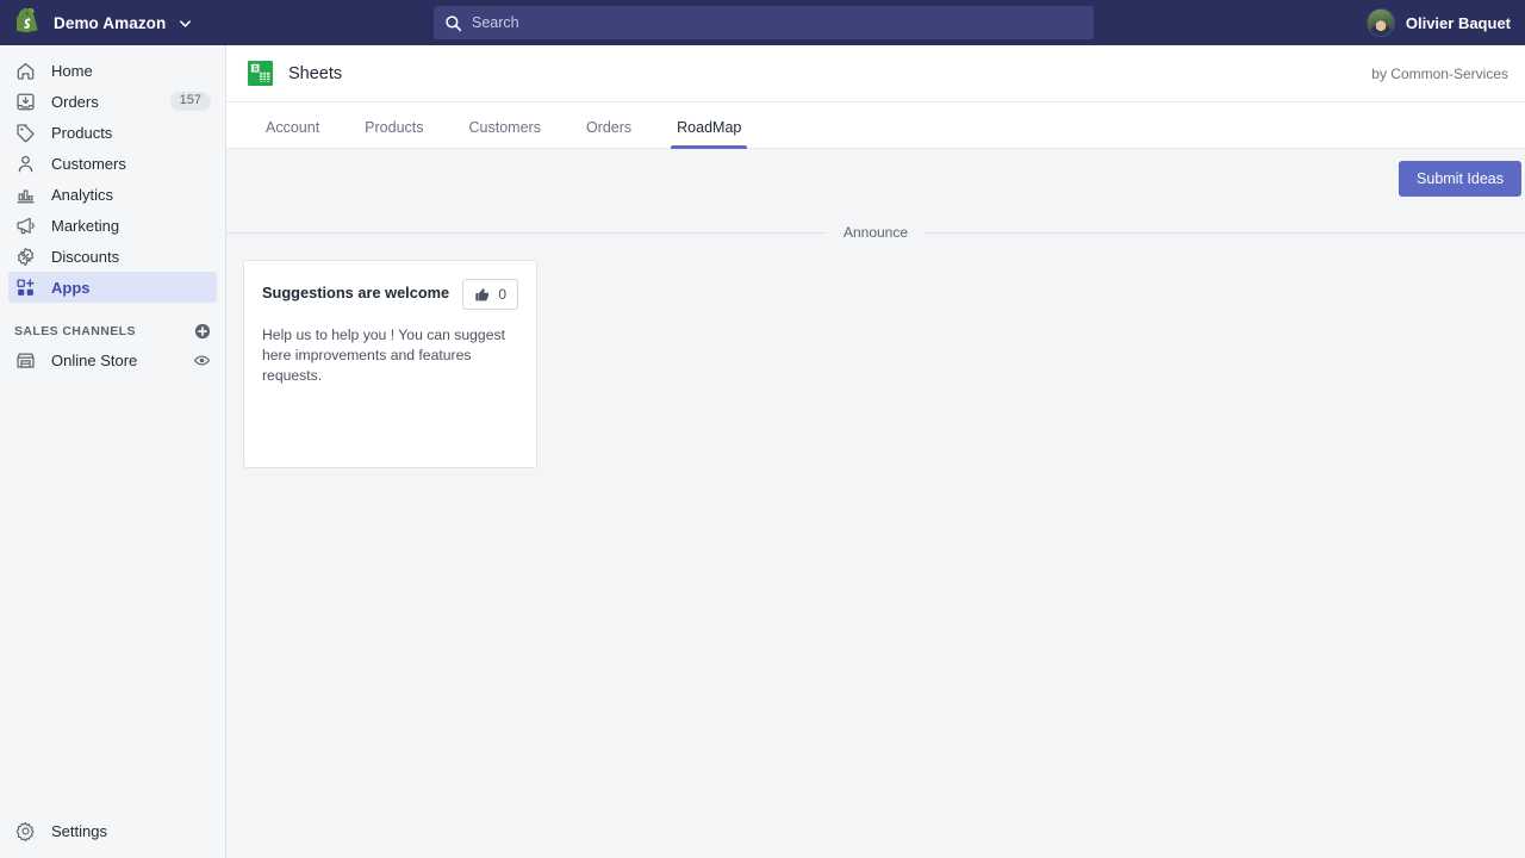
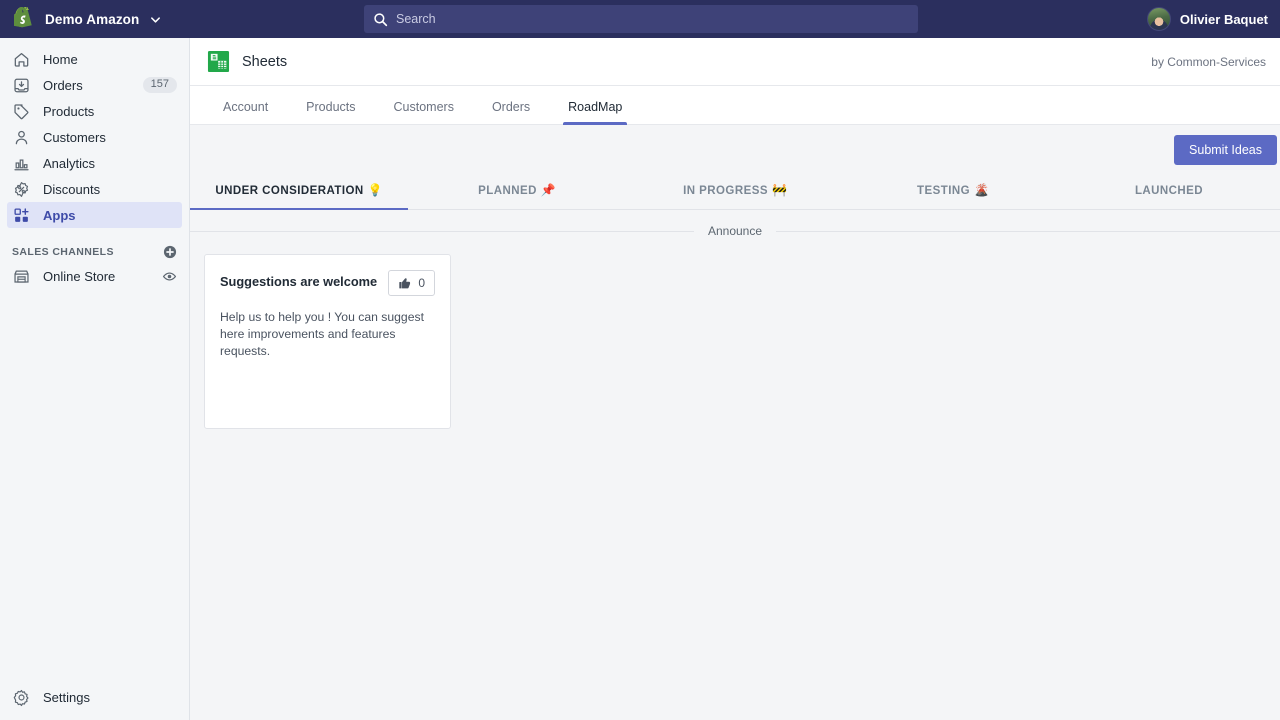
  Demo Amazon
  Search
  Olivier Baquet
  Home
  Orders
  157
  Products
  Customers
  Analytics
- Marketing
  Discounts
  Apps
  SALES CHANNELS
  Online Store
  Settings
  Sheets
  by Common-Services
  Account
  Products
  Customers
  Orders
  RoadMap
  Submit Ideas
+ UNDER CONSIDERATION 💡
+ PLANNED 📌
+ IN PROGRESS 🚧
+ TESTING 🌋
+ LAUNCHED
  Announce
  Suggestions are welcome
  0
  Help us to help you ! You can suggest here improvements and features requests.
